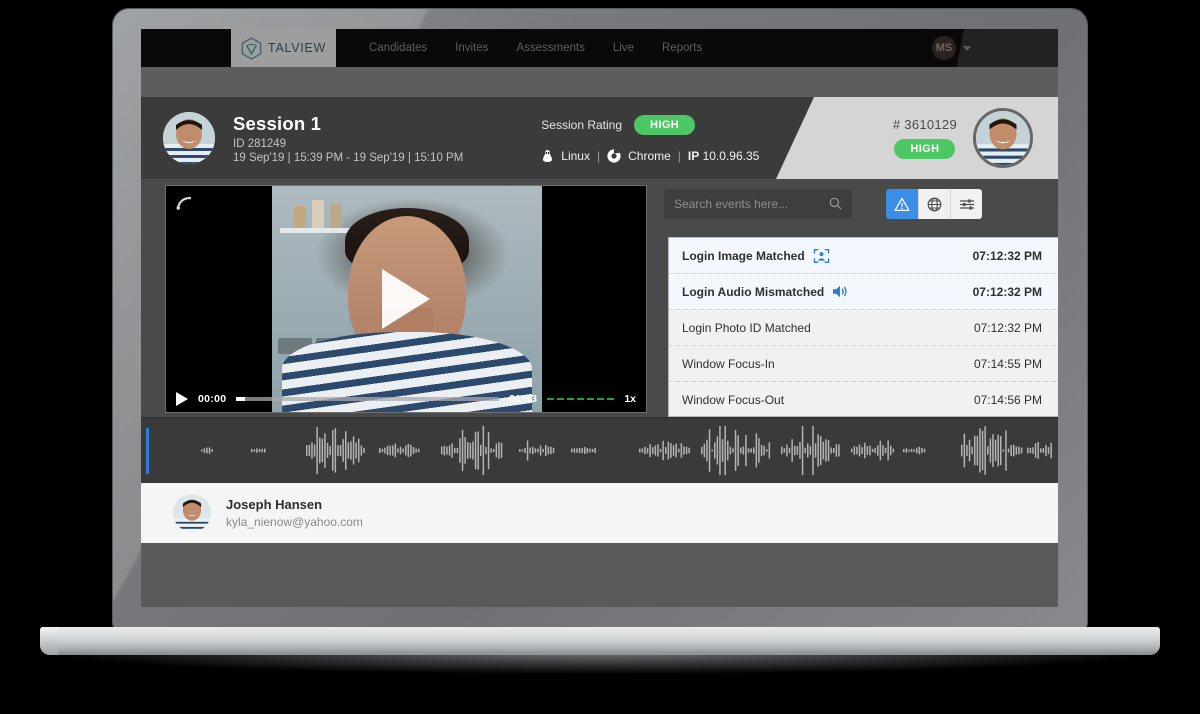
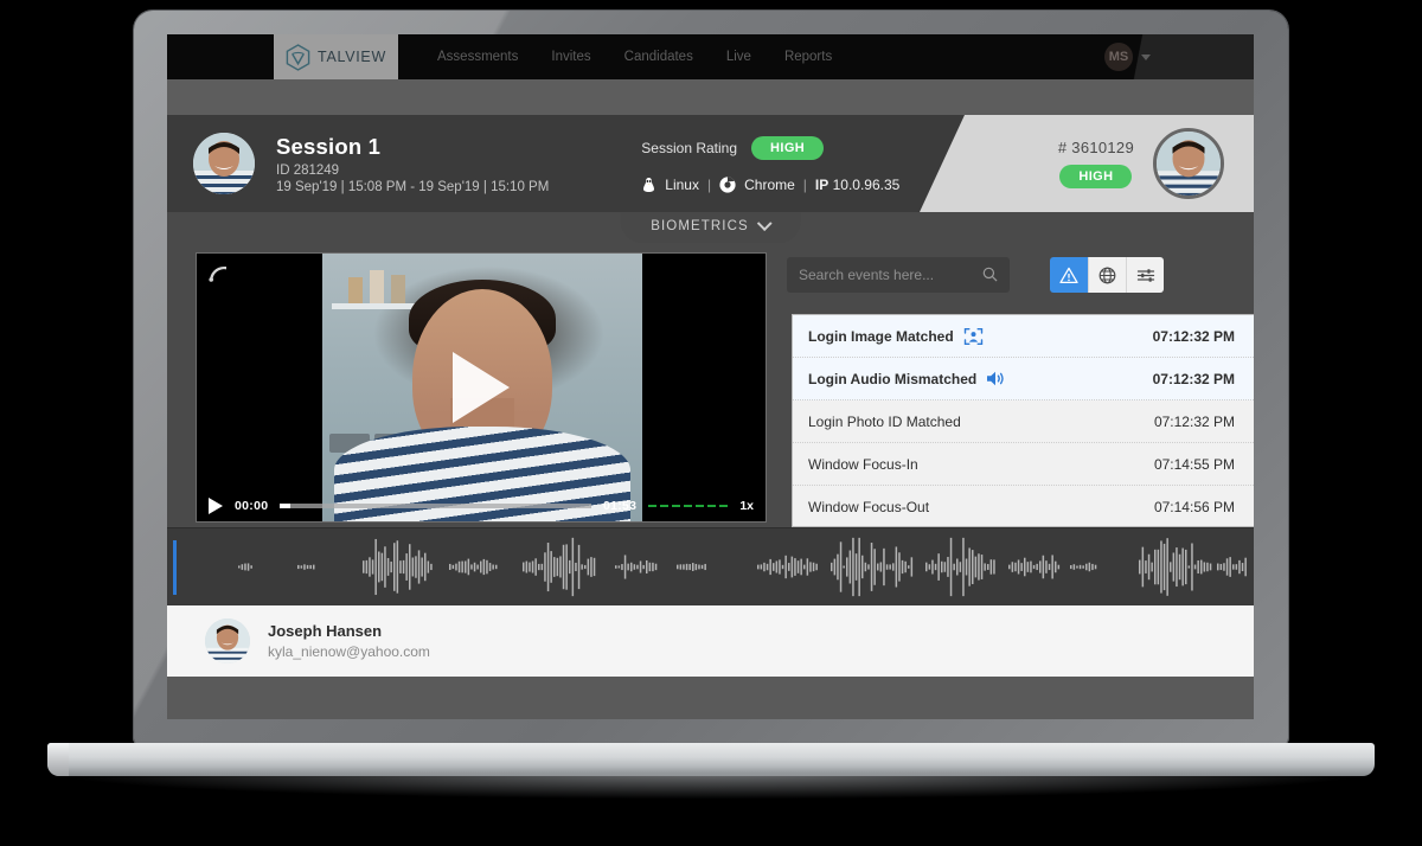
  TALVIEW
- Candidates
+ Assessments
  Invites
- Assessments
+ Candidates
  Live
  Reports
  Session 1
  ID 281249
- 19 Sep'19 | 15:39 PM - 19 Sep'19 | 15:10 PM
+ 19 Sep'19 | 15:08 PM - 19 Sep'19 | 15:10 PM
  Session Rating
  HIGH
  Linux
  |
  Chrome
  |
  IP 10.0.96.35
  # 3610129
  HIGH
+ BIOMETRICS
  00:00
  01:53
  1x
  Search events here...
  Login Image Matched
  07:12:32 PM
  Login Audio Mismatched
  07:12:32 PM
  Login Photo ID Matched
  07:12:32 PM
  Window Focus-In
  07:14:55 PM
  Window Focus-Out
  07:14:56 PM
  Joseph Hansen
  kyla_nienow@yahoo.com
